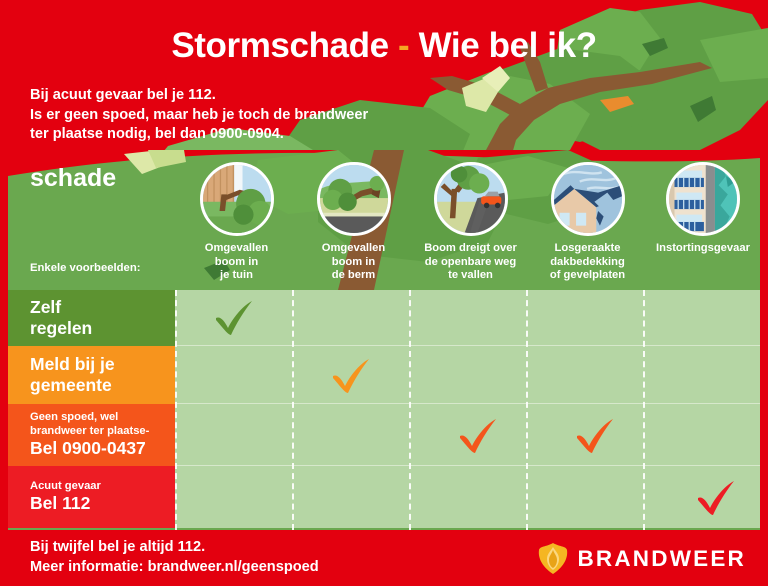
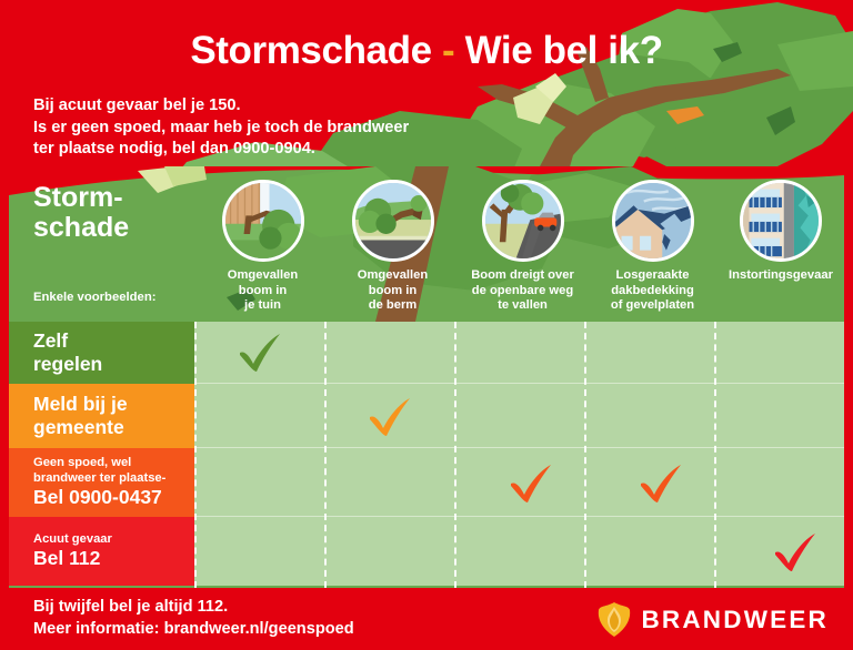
  Stormschade - Wie bel ik?
- Bij acuut gevaar bel je 112.
+ Bij acuut gevaar bel je 150.
  Is er geen spoed, maar heb je toch de brandweer
  ter plaatse nodig, bel dan 0900-0904.
+ Storm-
  schade
  Enkele voorbeelden:
  Omgevallen
  boom in
  je tuin
  Omgevallen
  boom in
  de berm
  Boom dreigt over
  de openbare weg
  te vallen
  Losgeraakte
  dakbedekking
  of gevelplaten
  Instortingsgevaar
  Zelf
  regelen
  Meld bij je
  gemeente
  Geen spoed, wel
  brandweer ter plaatse-
  Bel 0900-0437
  Acuut gevaar
  Bel 112
  Bij twijfel bel je altijd 112.
  Meer informatie: brandweer.nl/geenspoed
  BRANDWEER
